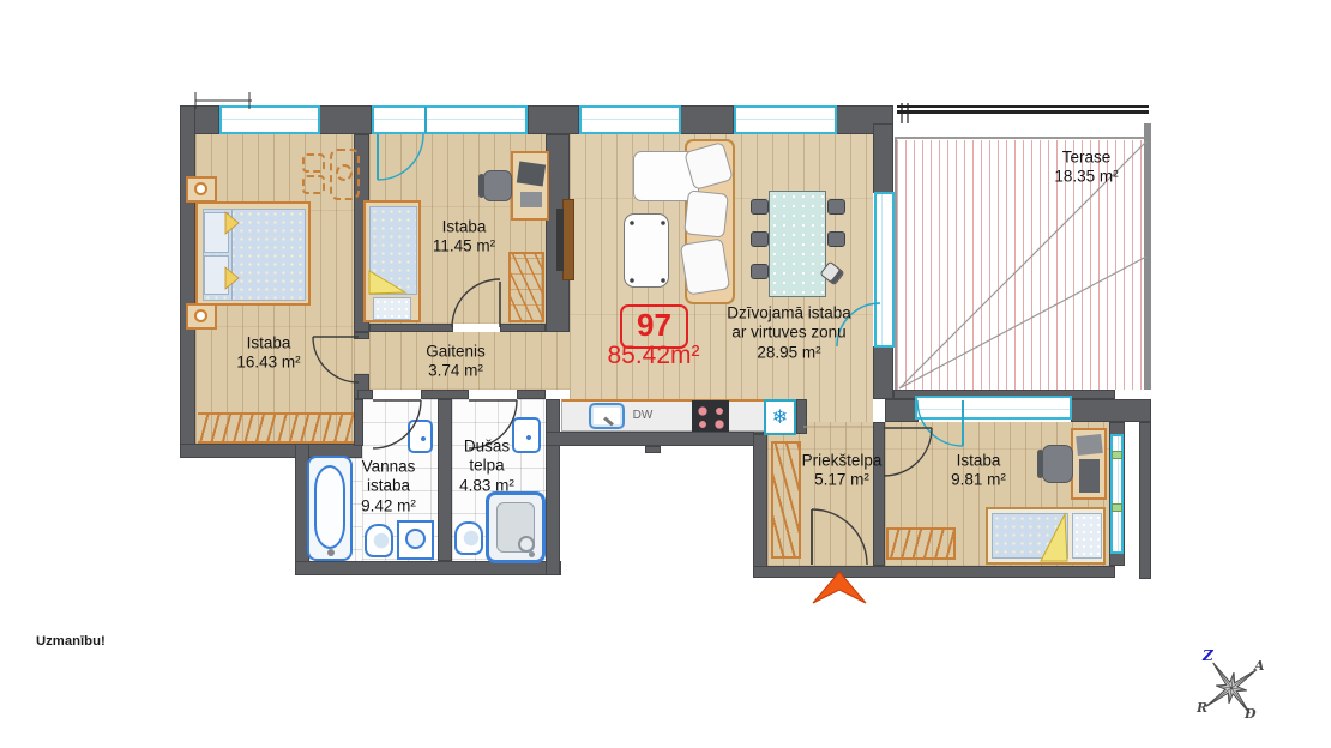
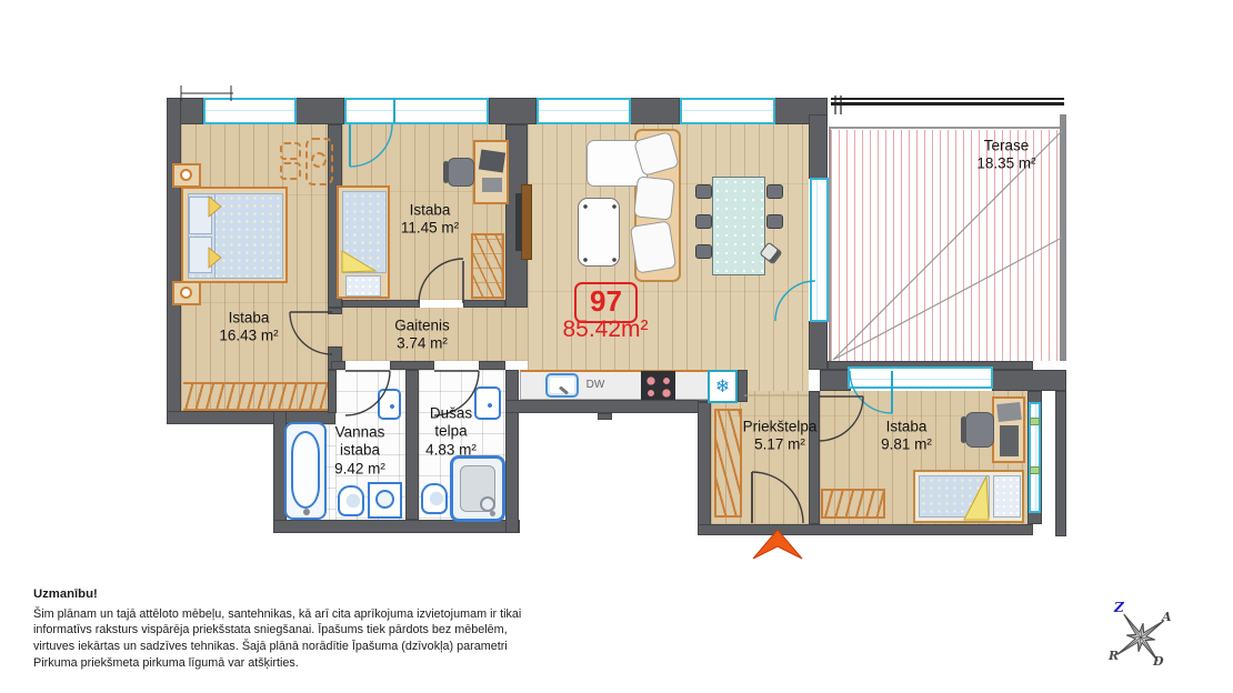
  DW
  ❄
  Istaba
  16.43 m²
  Istaba
  11.45 m²
  Gaitenis
  3.74 m²
- Dzīvojamā istaba
- ar virtuves zonu
- 28.95 m²
  Terase
  18.35 m²
  Vannas
  istaba
  9.42 m²
  Dušas
  telpa
  4.83 m²
  Priekštelpa
  5.17 m²
  Istaba
  9.81 m²
  97
  85.42m²
  Z
  A
  D
  R
  Uzmanību!
+ Šim plānam un tajā attēloto mēbeļu, santehnikas, kā arī cita aprīkojuma izvietojumam ir tikai informatīvs raksturs vispārēja priekšstata sniegšanai. Īpašums tiek pārdots bez mēbelēm, virtuves iekārtas un sadzīves tehnikas. Šajā plānā norādītie Īpašuma (dzīvokļa) parametri Pirkuma priekšmeta pirkuma līgumā var atšķirties.
